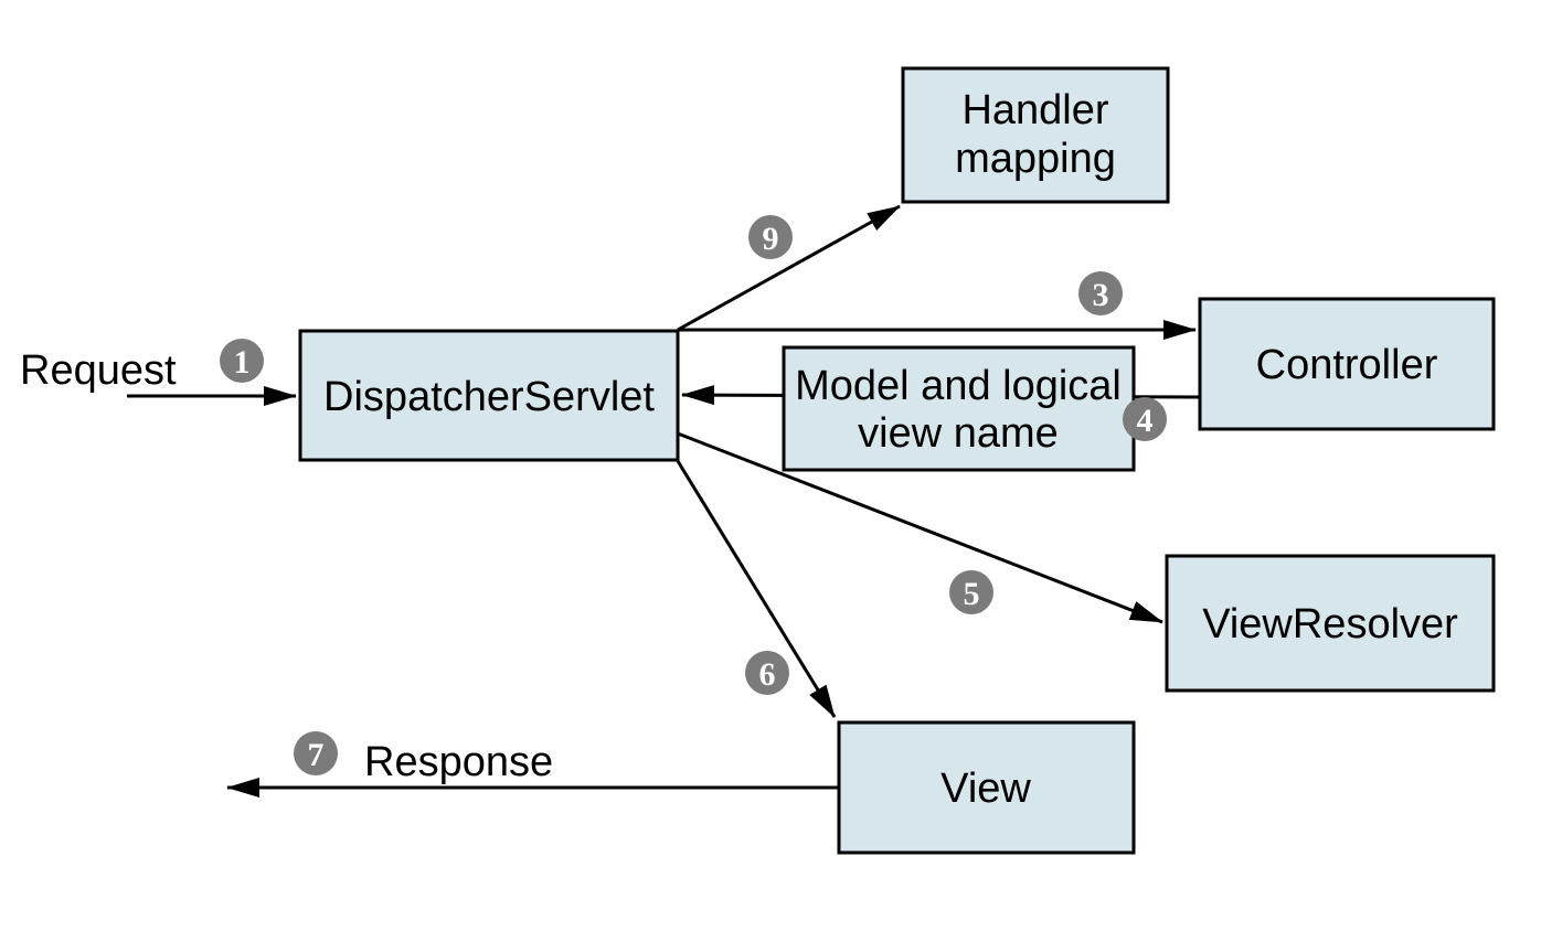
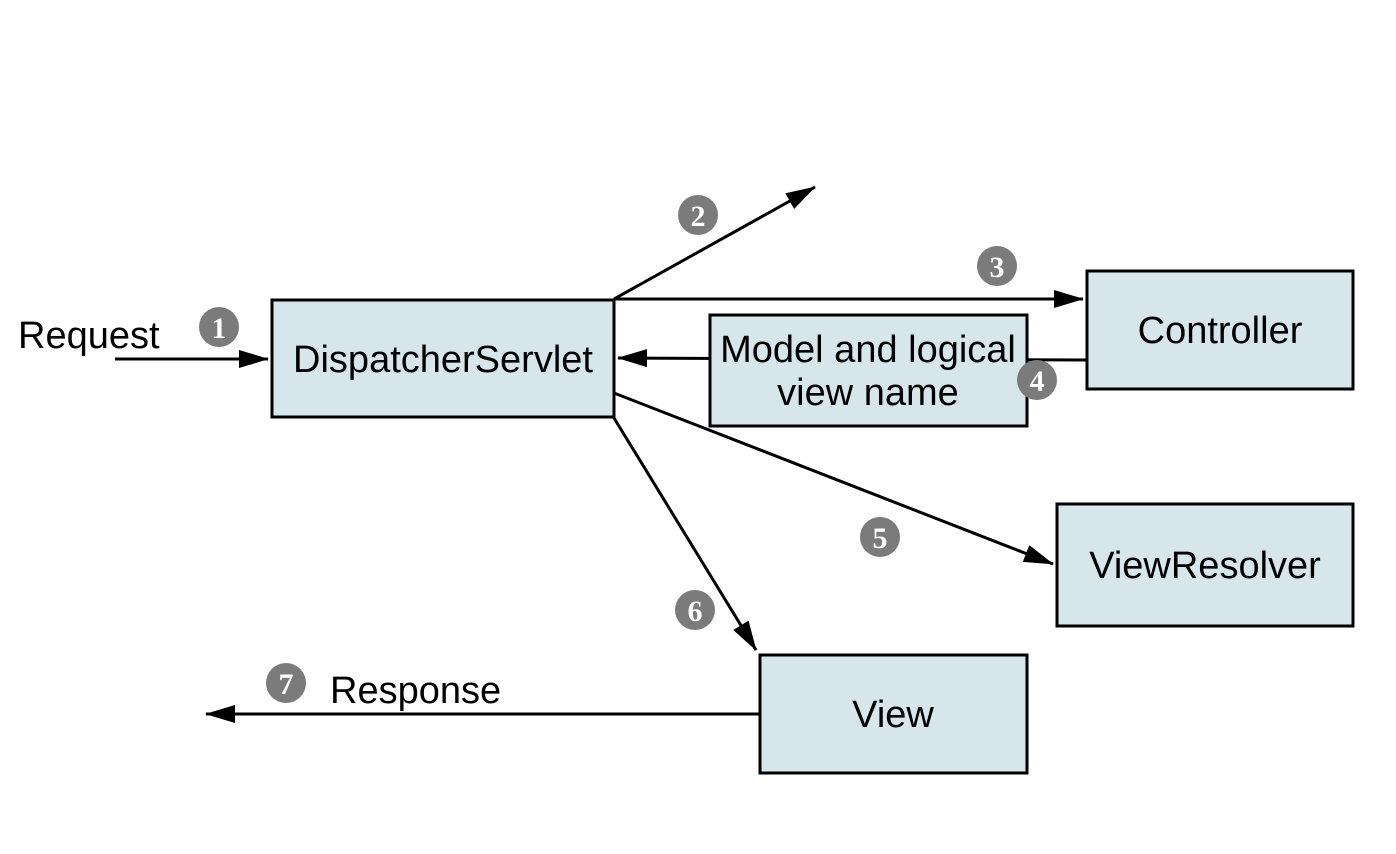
- Handler
- mapping
  DispatcherServlet
  Controller
  Model and logical
  view name
  ViewResolver
  View
  Request
  Response
  1
- 9
+ 2
  3
  4
  5
  6
  7
